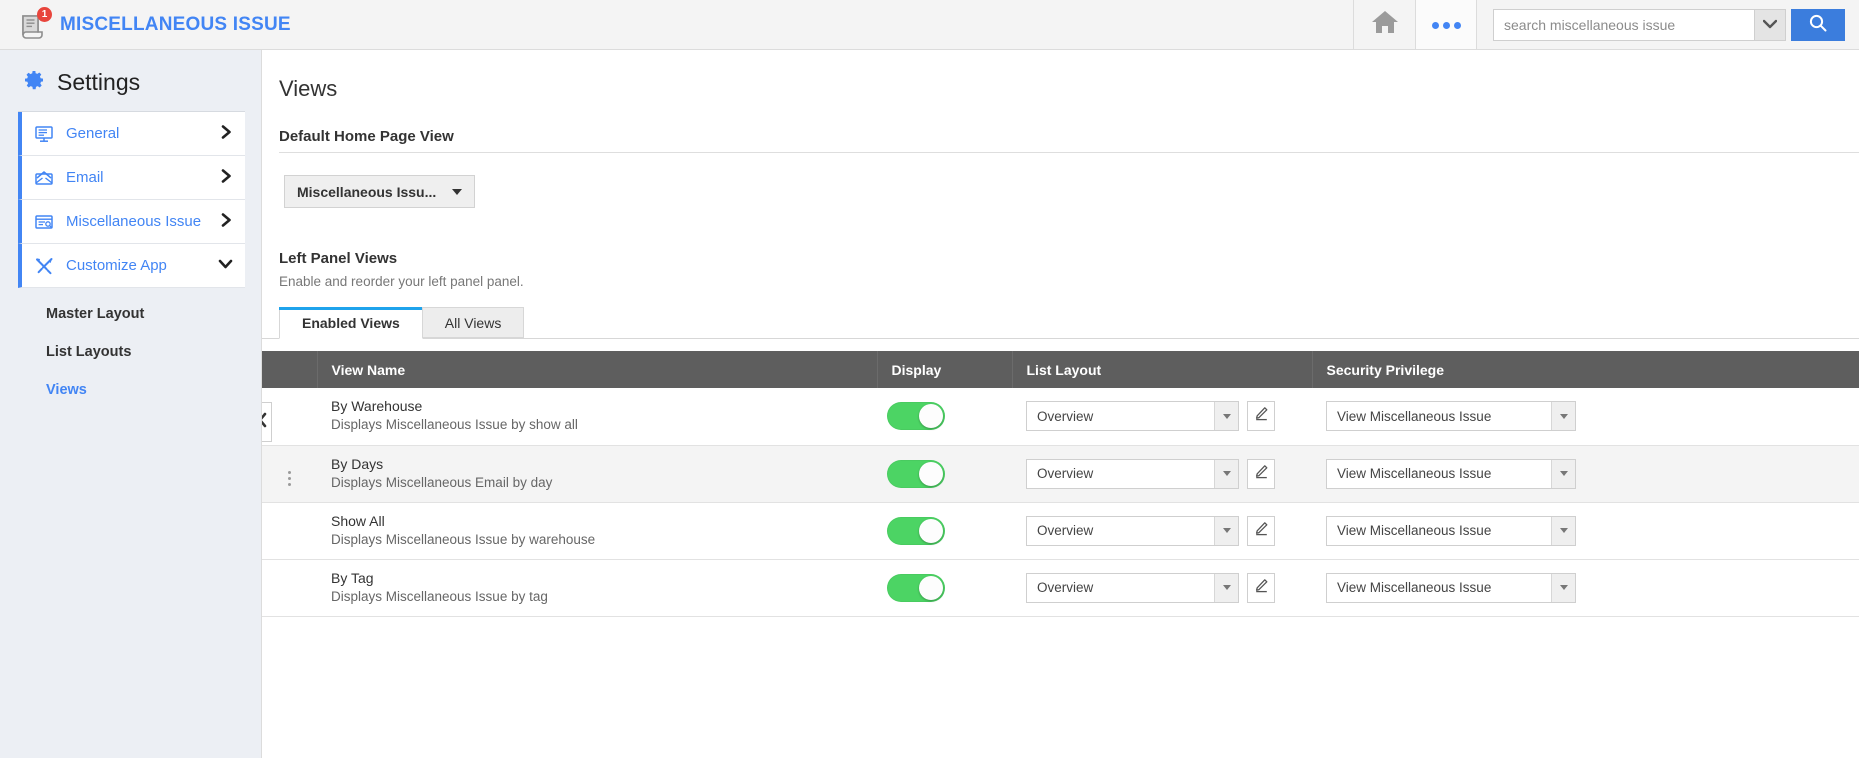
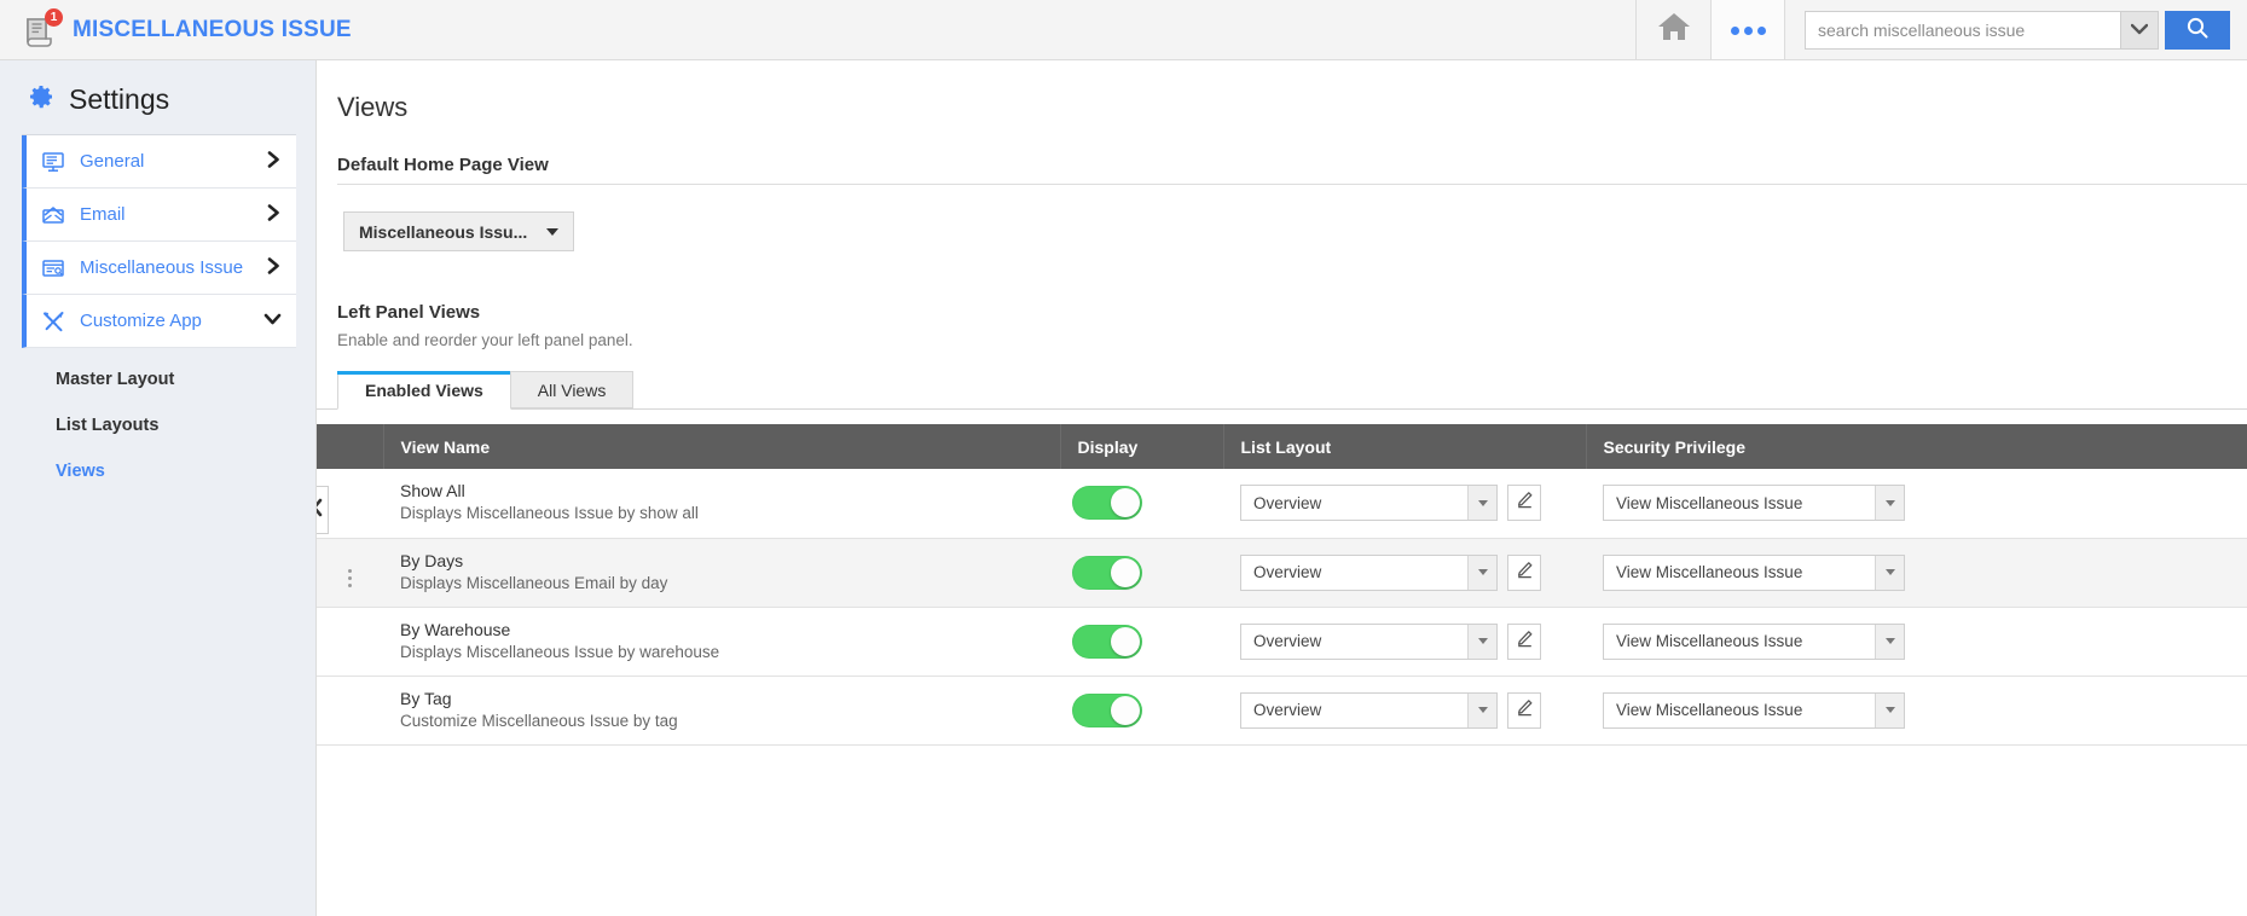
  1
  MISCELLANEOUS ISSUE
  search miscellaneous issue
  Settings
  General
  Email
  Miscellaneous Issue
  Customize App
  Master Layout
  List Layouts
  Views
  Views
  Default Home Page View
  Miscellaneous Issu...
  Left Panel Views
  Enable and reorder your left panel panel.
  Enabled Views
  All Views
  	View Name	Display	List Layout	Security Privilege
- 	By Warehouse Displays Miscellaneous Issue by show all		Overview	View Miscellaneous Issue
+ 	Show All Displays Miscellaneous Issue by show all		Overview	View Miscellaneous Issue
  	By Days Displays Miscellaneous Email by day		Overview	View Miscellaneous Issue
- 	Show All Displays Miscellaneous Issue by warehouse		Overview	View Miscellaneous Issue
+ 	By Warehouse Displays Miscellaneous Issue by warehouse		Overview	View Miscellaneous Issue
- 	By Tag Displays Miscellaneous Issue by tag		Overview	View Miscellaneous Issue
+ 	By Tag Customize Miscellaneous Issue by tag		Overview	View Miscellaneous Issue
